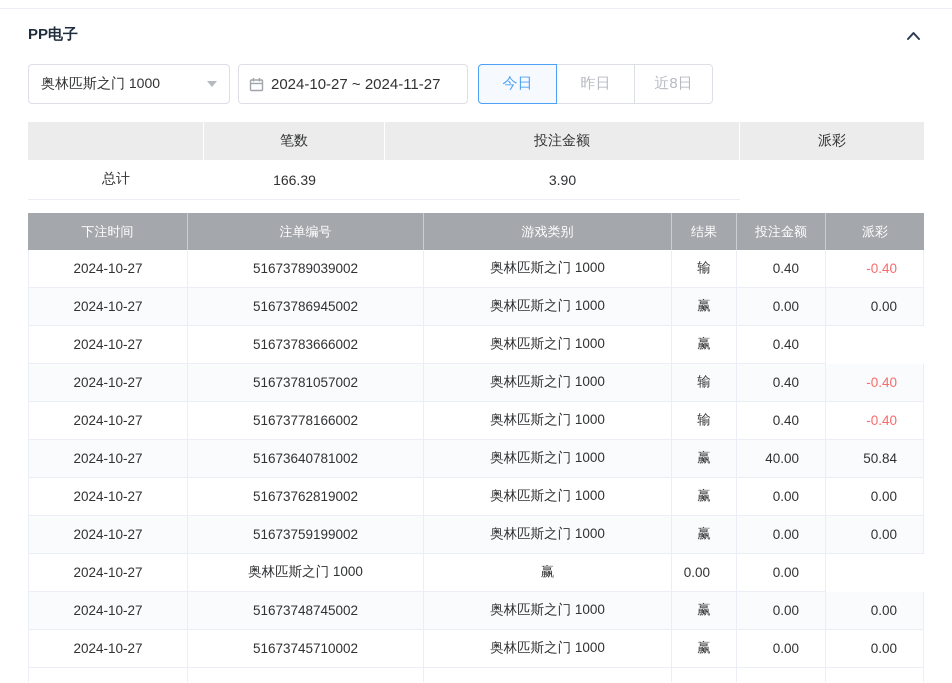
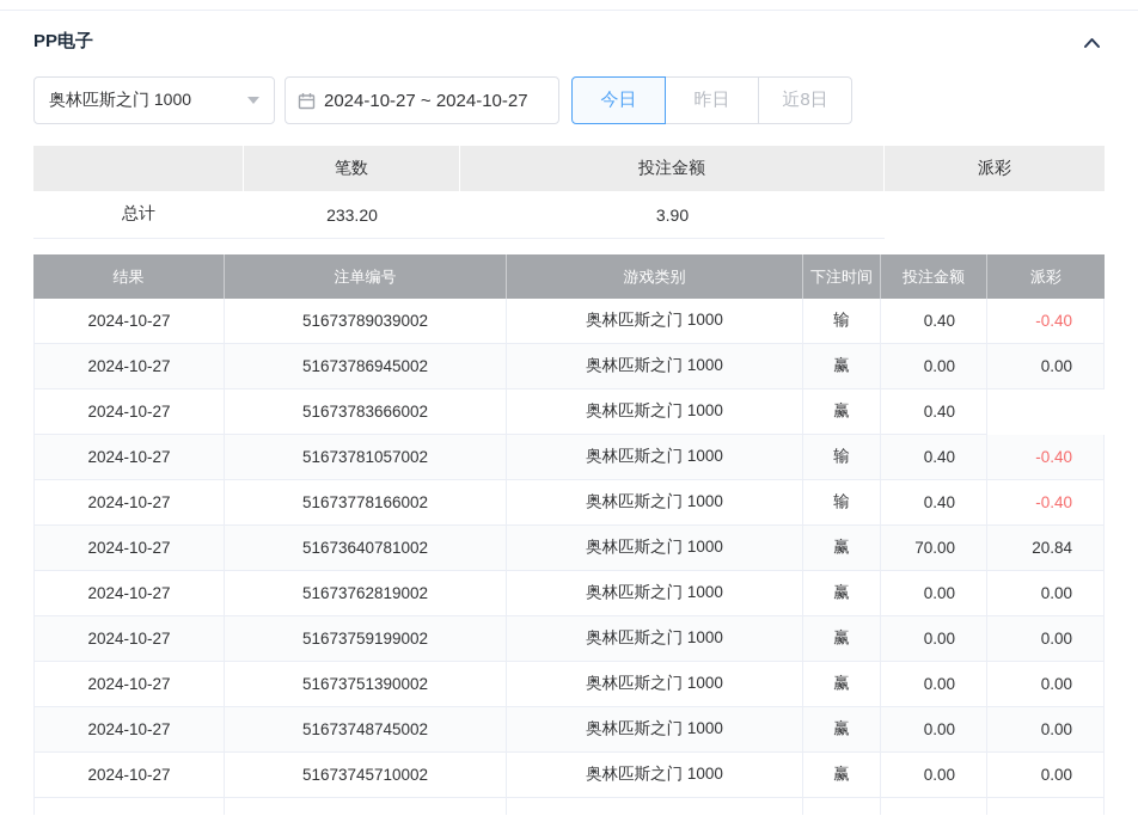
  PP电子
  奥林匹斯之门 1000
- 2024-10-27 ~ 2024-11-27
+ 2024-10-27 ~ 2024-10-27
  今日
  昨日
  近8日
  笔数
  投注金额
  派彩
  总计
- 166.39
+ 233.20
  3.90
- 下注时间
+ 结果
  注单编号
  游戏类别
- 结果
+ 下注时间
  投注金额
  派彩
  2024-10-27
  51673789039002
  奥林匹斯之门 1000
  输
  0.40
  -0.40
  2024-10-27
  51673786945002
  奥林匹斯之门 1000
  赢
  0.00
  0.00
  2024-10-27
  51673783666002
  奥林匹斯之门 1000
  赢
  0.40
  2024-10-27
  51673781057002
  奥林匹斯之门 1000
  输
  0.40
  -0.40
  2024-10-27
  51673778166002
  奥林匹斯之门 1000
  输
  0.40
  -0.40
  2024-10-27
  51673640781002
  奥林匹斯之门 1000
  赢
- 40.00
+ 70.00
- 50.84
+ 20.84
  2024-10-27
  51673762819002
  奥林匹斯之门 1000
  赢
  0.00
  0.00
  2024-10-27
  51673759199002
  奥林匹斯之门 1000
  赢
  0.00
  0.00
  2024-10-27
+ 51673751390002
  奥林匹斯之门 1000
  赢
  0.00
  0.00
  2024-10-27
  51673748745002
  奥林匹斯之门 1000
  赢
  0.00
  0.00
  2024-10-27
  51673745710002
  奥林匹斯之门 1000
  赢
  0.00
  0.00
